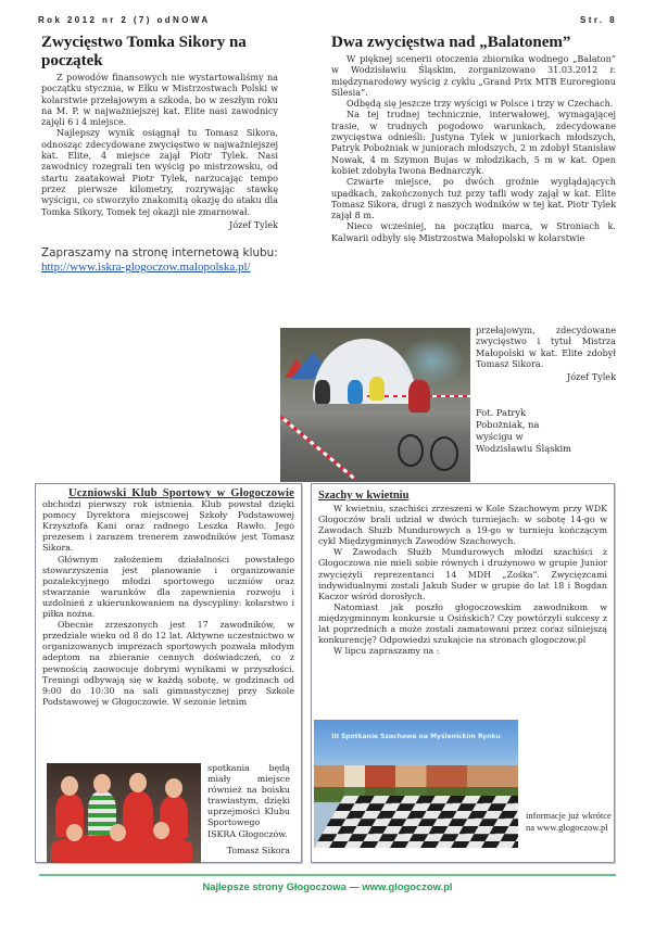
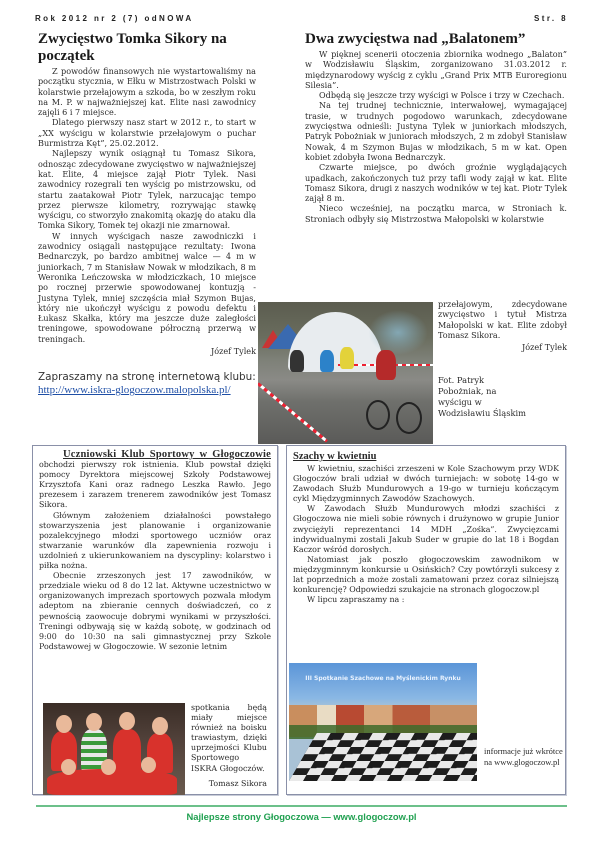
  Rok 2012 nr 2 (7) odNOWA
  Str. 8
  Zwycięstwo Tomka Sikory na początek
- Z powodów finansowych nie wystartowaliśmy na początku stycznia, w Ełku w Mistrzostwach Polski w kolarstwie przełajowym a szkoda, bo w zeszłym roku na M. P. w najważniejszej kat. Elite nasi zawodnicy zajęli 6 i 4 miejsce.
+ Z powodów finansowych nie wystartowaliśmy na początku stycznia, w Ełku w Mistrzostwach Polski w kolarstwie przełajowym a szkoda, bo w zeszłym roku na M. P. w najważniejszej kat. Elite nasi zawodnicy zajęli 6 i 7 miejsce.
+ Dlatego pierwszy nasz start w 2012 r., to start w „XX wyścigu w kolarstwie przełajowym o puchar Burmistrza Kęt”, 25.02.2012.
  Najlepszy wynik osiągnął tu Tomasz Sikora, odnosząc zdecydowane zwycięstwo w najważniejszej kat. Elite, 4 miejsce zajął Piotr Tylek. Nasi zawodnicy rozegrali ten wyścig po mistrzowsku, od startu zaatakował Piotr Tylek, narzucając tempo przez pierwsze kilometry, rozrywając stawkę wyścigu, co stworzyło znakomitą okazję do ataku dla Tomka Sikory, Tomek tej okazji nie zmarnował.
+ W innych wyścigach nasze zawodniczki i zawodnicy osiągali następujące rezultaty: Iwona Bednarczyk, po bardzo ambitnej walce — 4 m w juniorkach, 7 m Stanisław Nowak w młodzikach, 8 m Weronika Leńczowska w młodziczkach, 10 miejsce po rocznej przerwie spowodowanej kontuzją - Justyna Tylek, mniej szczęścia miał Szymon Bujas, który nie ukończył wyścigu z powodu defektu i Łukasz Skałka, który ma jeszcze duże zaległości treningowe, spowodowane półroczną przerwą w treningach.
  Józef Tylek
  Zapraszamy na stronę internetową klubu:
  http://www.iskra-glogoczow.malopolska.pl/
  Dwa zwycięstwa nad „Balatonem”
  W pięknej scenerii otoczenia zbiornika wodnego „Balaton” w Wodzisławiu Śląskim, zorganizowano 31.03.2012 r. międzynarodowy wyścig z cyklu „Grand Prix MTB Euroregionu Silesia”.
  Odbędą się jeszcze trzy wyścigi w Polsce i trzy w Czechach.
  Na tej trudnej technicznie, interwałowej, wymagającej trasie, w trudnych pogodowo warunkach, zdecydowane zwycięstwa odnieśli: Justyna Tylek w juniorkach młodszych, Patryk Pobożniak w juniorach młodszych, 2 m zdobył Stanisław Nowak, 4 m Szymon Bujas w młodzikach, 5 m w kat. Open kobiet zdobyła Iwona Bednarczyk.
  Czwarte miejsce, po dwóch groźnie wyglądających upadkach, zakończonych tuż przy tafli wody zajął w kat. Elite Tomasz Sikora, drugi z naszych wodników w tej kat. Piotr Tylek zajął 8 m.
- Nieco wcześniej, na początku marca, w Stroniach k. Kalwarii odbyły się Mistrzostwa Małopolski w kolarstwie
+ Nieco wcześniej, na początku marca, w Stroniach k. Stroniach odbyły się Mistrzostwa Małopolski w kolarstwie
  przełajowym, zdecydowane zwycięstwo i tytuł Mistrza Małopolski w kat. Elite zdobył Tomasz Sikora.
  Józef Tylek
  Fot. Patryk Pobożniak, na wyścigu w Wodzisławiu Śląskim
  Uczniowski Klub Sportowy w Głogoczowie obchodzi pierwszy rok istnienia. Klub powstał dzięki pomocy Dyrektora miejscowej Szkoły Podstawowej Krzysztofa Kani oraz radnego Leszka Rawło. Jego prezesem i zarazem trenerem zawodników jest Tomasz Sikora.
  Głównym założeniem działalności powstałego stowarzyszenia jest planowanie i organizowanie pozalekcyjnego młodzi sportowego uczniów oraz stwarzanie warunków dla zapewnienia rozwoju i uzdolnień z ukierunkowaniem na dyscypliny: kolarstwo i piłka nożna.
  Obecnie zrzeszonych jest 17 zawodników, w przedziale wieku od 8 do 12 lat. Aktywne uczestnictwo w organizowanych imprezach sportowych pozwala młodym adeptom na zbieranie cennych doświadczeń, co z pewnością zaowocuje dobrymi wynikami w przyszłości. Treningi odbywają się w każdą sobotę, w godzinach od 9:00 do 10:30 na sali gimnastycznej przy Szkole Podstawowej w Głogoczowie. W sezonie letnim
  spotkania będą miały miejsce również na boisku trawiastym, dzięki uprzejmości Klubu Sportowego ISKRA Głogoczów.
  Tomasz Sikora
  Szachy w kwietniu
  W kwietniu, szachiści zrzeszeni w Kole Szachowym przy WDK Głogoczów brali udział w dwóch turniejach: w sobotę 14-go w Zawodach Służb Mundurowych a 19-go w turnieju kończącym cykl Międzygminnych Zawodów Szachowych.
  W Zawodach Służb Mundurowych młodzi szachiści z Głogoczowa nie mieli sobie równych i drużynowo w grupie Junior zwyciężyli reprezentanci 14 MDH „Zośka”. Zwycięzcami indywidualnymi zostali Jakub Suder w grupie do lat 18 i Bogdan Kaczor wśród dorosłych.
  Natomiast jak poszło głogoczowskim zawodnikom w międzygminnym konkursie u Osińskich? Czy powtórzyli sukcesy z lat poprzednich a może zostali zamatowani przez coraz silniejszą konkurencję? Odpowiedzi szukajcie na stronach glogoczow.pl
  W lipcu zapraszamy na :
  informacje już wkrótce na www.glogoczow.pl
  Najlepsze strony Głogoczowa — www.glogoczow.pl
